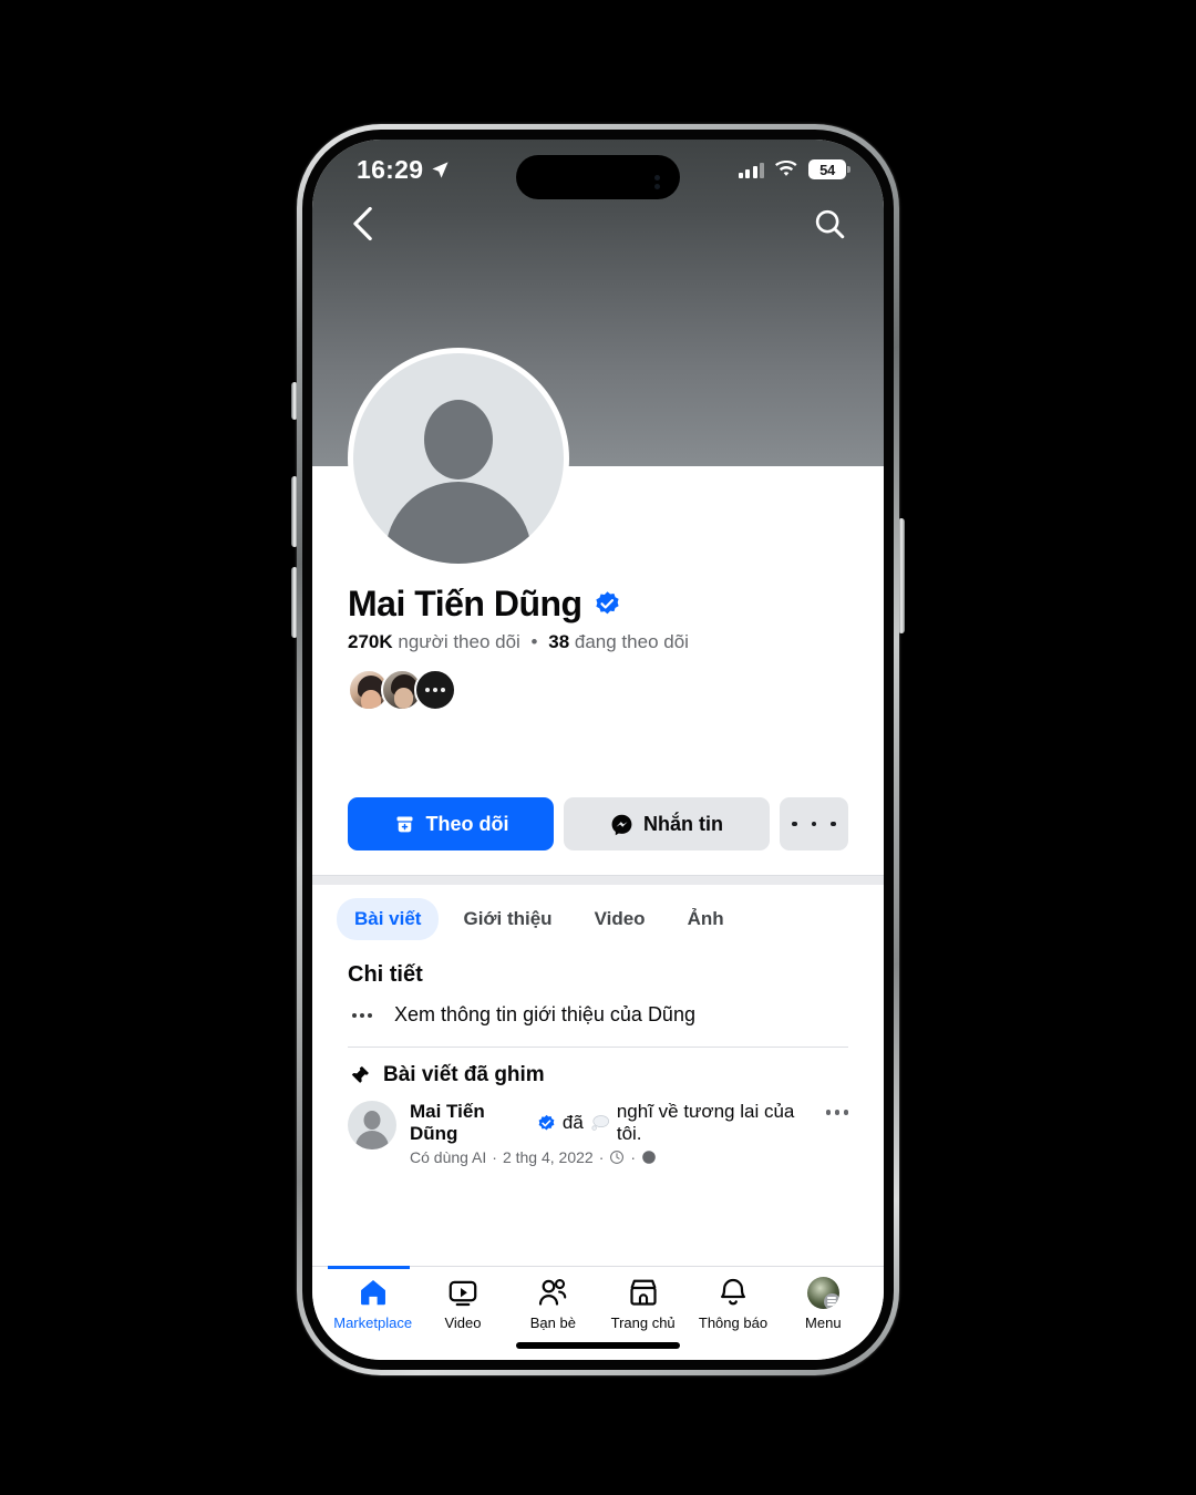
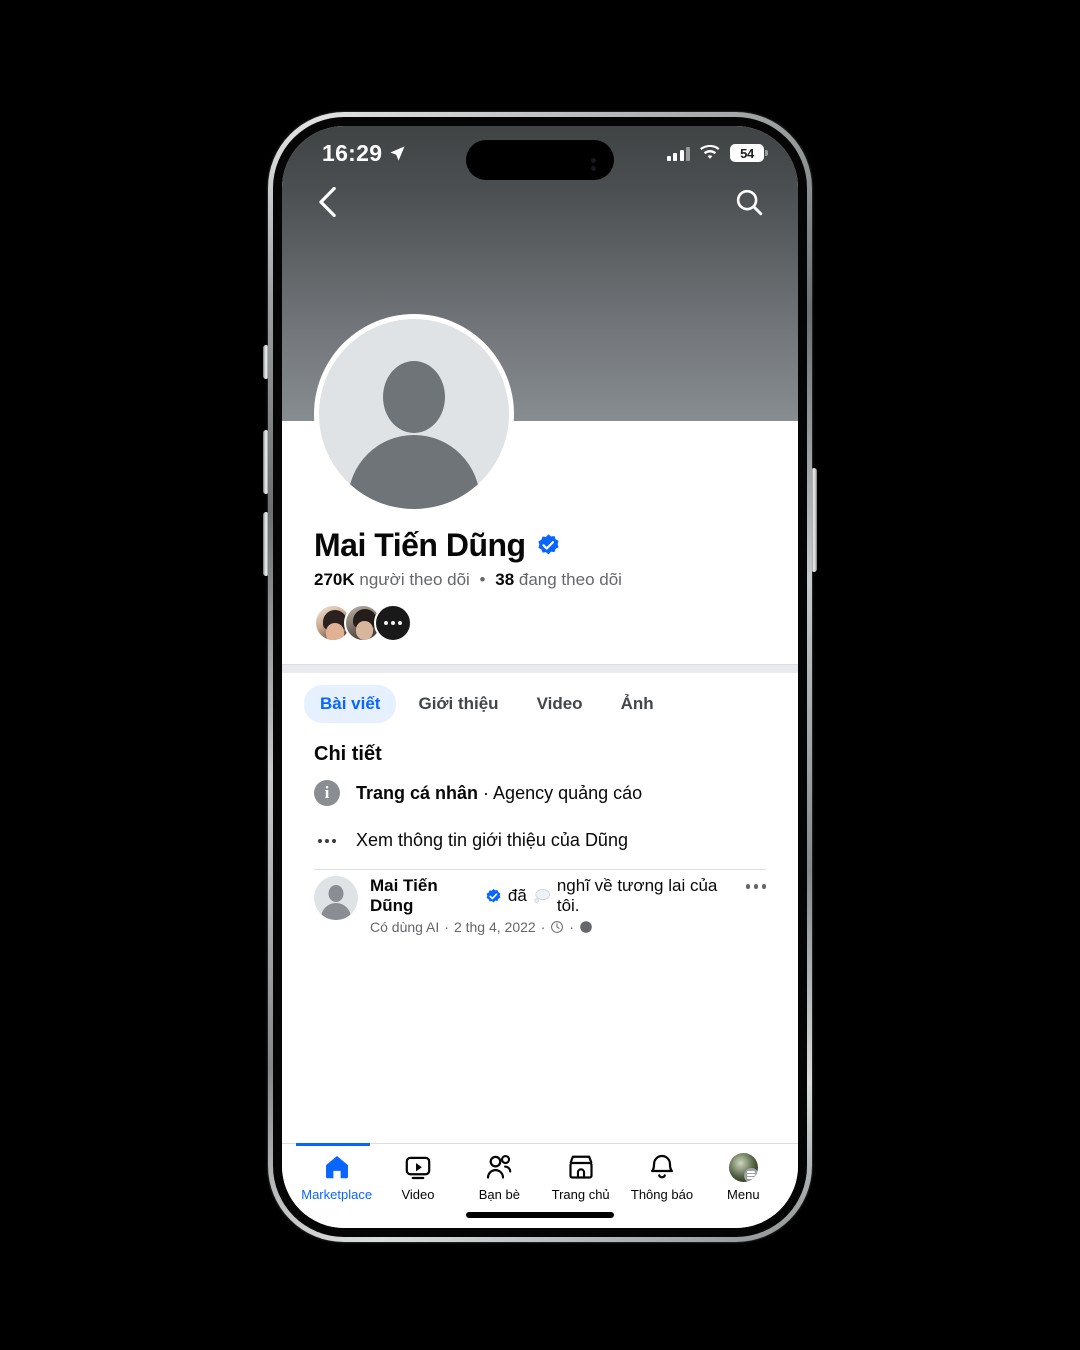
  16:29
  54
  Mai Tiến Dũng
  270K người theo dõi • 38 đang theo dõi
- Theo dõi
- Nhắn tin
  Bài viết
  Giới thiệu
  Video
  Ảnh
  Chi tiết
+ i
+ Trang cá nhân · Agency quảng cáo
  Xem thông tin giới thiệu của Dũng
- Bài viết đã ghim
  Mai Tiến Dũng
  đã
  nghĩ về tương lai của tôi.
  Có dùng AI
  ·
  2 thg 4, 2022
  ·
  ·
  Marketplace
  Video
  Bạn bè
  Trang chủ
  Thông báo
  Menu
